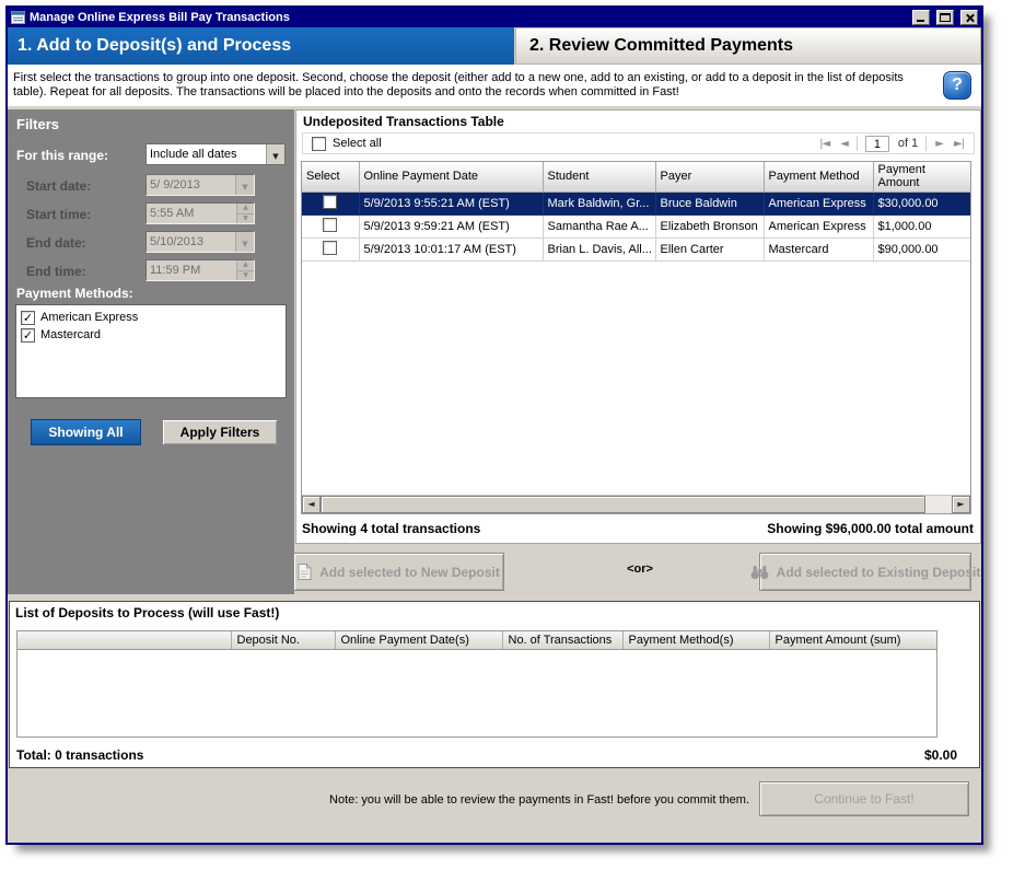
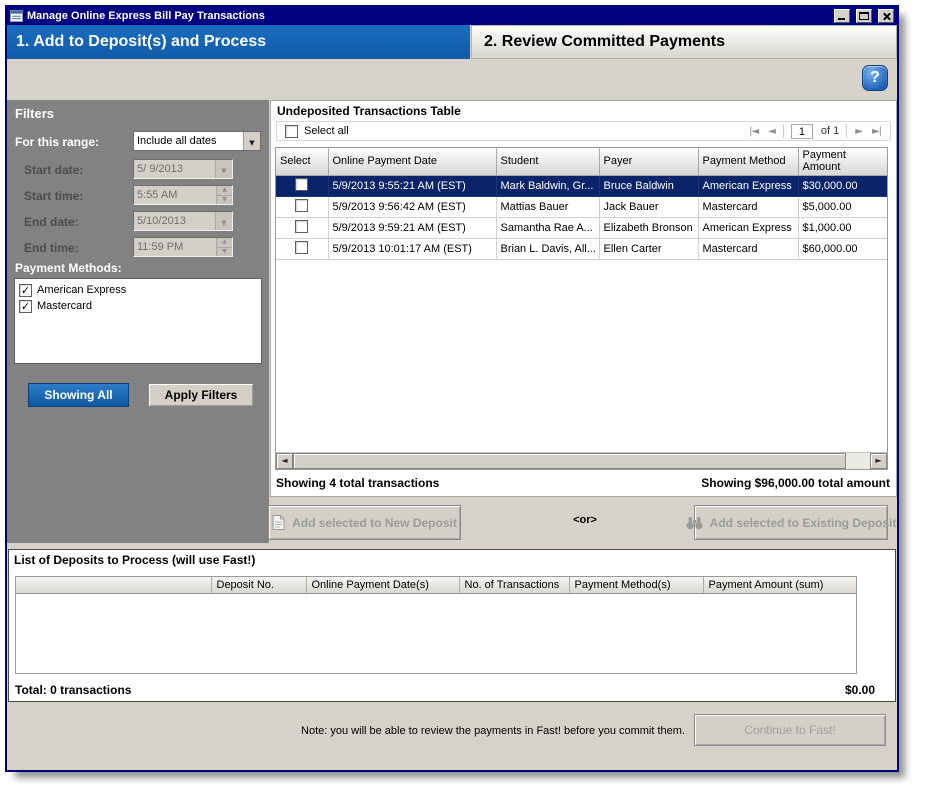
  Manage Online Express Bill Pay Transactions
  1. Add to Deposit(s) and Process
  2. Review Committed Payments
- First select the transactions to group into one deposit. Second, choose the deposit (either add to a new one, add to an existing, or add to a deposit in the list of deposits table). Repeat for all deposits. The transactions will be placed into the deposits and onto the records when committed in Fast!
  ?
  Filters
  For this range:
  Include all dates
  ▼
  Start date:
  5/ 9/2013
  ▼
  Start time:
  5:55 AM
  End date:
  5/10/2013
  ▼
  End time:
  11:59 PM
  Payment Methods:
  ✓
  American Express
  ✓
  Mastercard
  Showing All
  Apply Filters
  Undeposited Transactions Table
  Select all
  |◄
  ◄
  1
  of 1
  ►
  ►|
  Select	Online Payment Date	Student	Payer	Payment Method	Payment Amount
  	5/9/2013 9:55:21 AM (EST)	Mark Baldwin, Gr...	Bruce Baldwin	American Express	$30,000.00
+ 	5/9/2013 9:56:42 AM (EST)	Mattias Bauer	Jack Bauer	Mastercard	$5,000.00
  	5/9/2013 9:59:21 AM (EST)	Samantha Rae A...	Elizabeth Bronson	American Express	$1,000.00
- 	5/9/2013 10:01:17 AM (EST)	Brian L. Davis, All...	Ellen Carter	Mastercard	$90,000.00
+ 	5/9/2013 10:01:17 AM (EST)	Brian L. Davis, All...	Ellen Carter	Mastercard	$60,000.00
  ◄
  ►
  Showing 4 total transactions
  Showing $96,000.00 total amount
  Add selected to New Deposit
  <or>
  Add selected to Existing Deposit
  List of Deposits to Process (will use Fast!)
  	Deposit No.	Online Payment Date(s)	No. of Transactions	Payment Method(s)	Payment Amount (sum)
  Total: 0 transactions
  $0.00
  Note: you will be able to review the payments in Fast! before you commit them.
  Continue to Fast!
